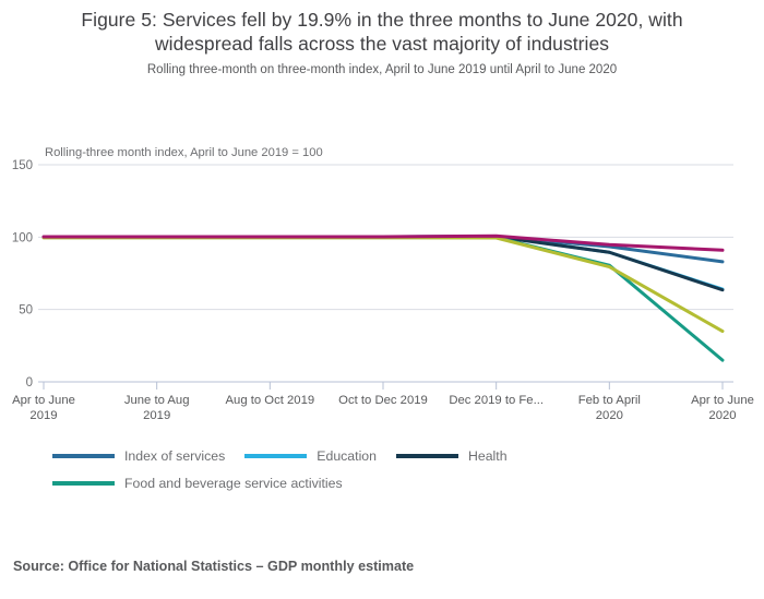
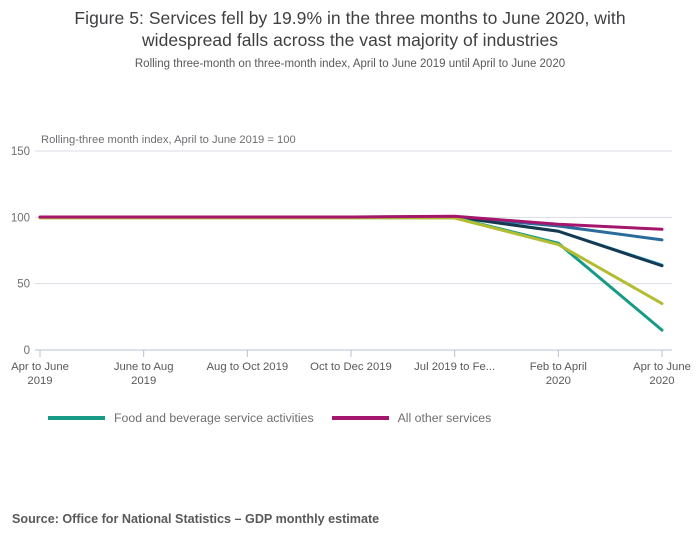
  Figure 5: Services fell by 19.9% in the three months to June 2020, with widespread falls across the vast majority of industries
  Rolling three-month on three-month index, April to June 2019 until April to June 2020
  Rolling-three month index, April to June 2019 = 100
  0
  50
  100
  150
  Apr to June
  2019
  June to Aug
  2019
  Aug to Oct 2019
  Oct to Dec 2019
- Dec 2019 to Fe...
+ Jul 2019 to Fe...
  Feb to April
  2020
  Apr to June
  2020
- Index of services
- Education
- Health
  Food and beverage service activities
+ All other services
  Source: Office for National Statistics – GDP monthly estimate
